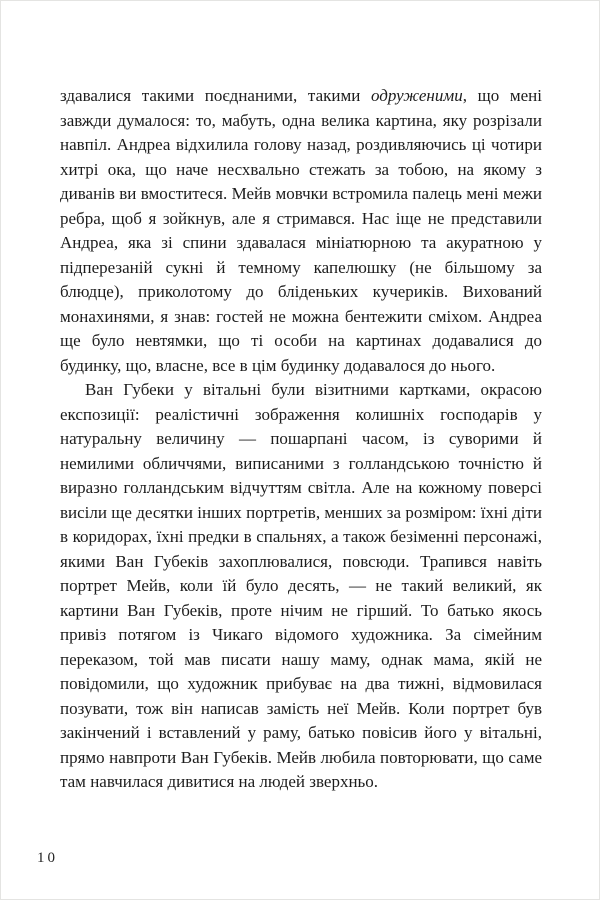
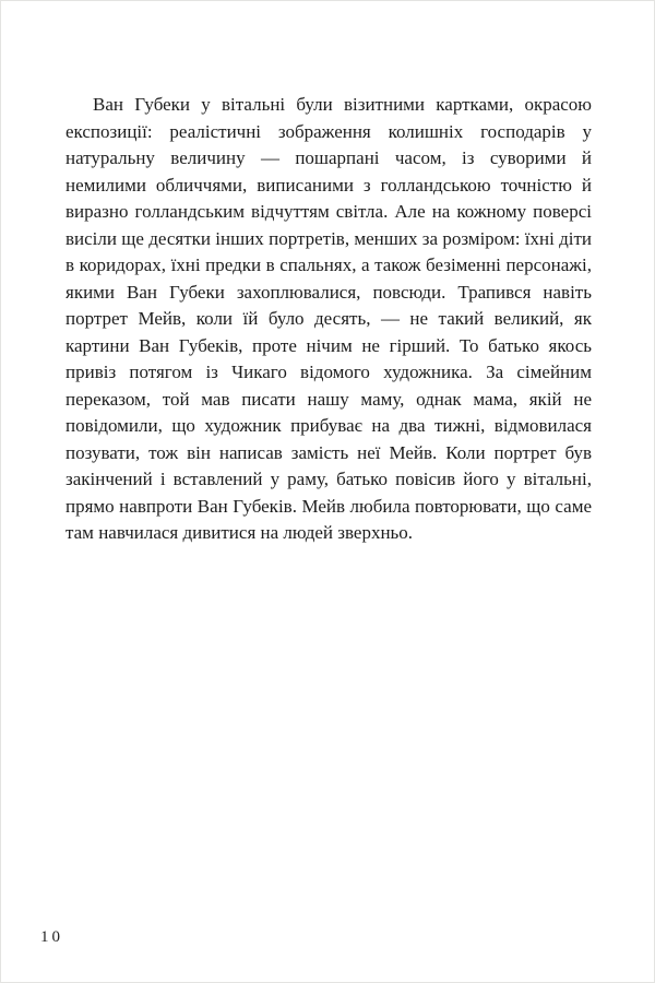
- здавалися такими поєднаними, такими одруженими, що мені завжди думалося: то, мабуть, одна велика картина, яку розрізали навпіл. Андреа відхилила голову назад, роздивляючись ці чотири хитрі ока, що наче несхвально стежать за тобою, на якому з диванів ви вмоститеся. Мейв мовчки встромила палець мені межи ребра, щоб я зойкнув, але я стримався. Нас іще не представили Андреа, яка зі спини здавалася мініатюрною та акуратною у підперезаній сукні й темному капелюшку (не більшому за блюдце), приколотому до бліденьких кучериків. Вихований монахинями, я знав: гостей не можна бентежити сміхом. Андреа ще було невтямки, що ті особи на картинах додавалися до будинку, що, власне, все в цім будинку додавалося до нього.
- Ван Губеки у вітальні були візитними картками, окрасою експозиції: реалістичні зображення колишніх господарів у натуральну величину — пошарпані часом, із суворими й немилими обличчями, виписаними з голландською точністю й виразно голландським відчуттям світла. Але на кожному поверсі висіли ще десятки інших портретів, менших за розміром: їхні діти в коридорах, їхні предки в спальнях, а також безіменні персонажі, якими Ван Губеків захоплювалися, повсюди. Трапився навіть портрет Мейв, коли їй було десять, — не такий великий, як картини Ван Губеків, проте нічим не гірший. То батько якось привіз потягом із Чикаго відомого художника. За сімейним переказом, той мав писати нашу маму, однак мама, якій не повідомили, що художник прибуває на два тижні, відмовилася позувати, тож він написав замість неї Мейв. Коли портрет був закінчений і вставлений у раму, батько повісив його у вітальні, прямо навпроти Ван Губеків. Мейв любила повторювати, що саме там навчилася дивитися на людей зверхньо.
+ Ван Губеки у вітальні були візитними картками, окрасою експозиції: реалістичні зображення колишніх господарів у натуральну величину — пошарпані часом, із суворими й немилими обличчями, виписаними з голландською точністю й виразно голландським відчуттям світла. Але на кожному поверсі висіли ще десятки інших портретів, менших за розміром: їхні діти в коридорах, їхні предки в спальнях, а також безіменні персонажі, якими Ван Губеки захоплювалися, повсюди. Трапився навіть портрет Мейв, коли їй було десять, — не такий великий, як картини Ван Губеків, проте нічим не гірший. То батько якось привіз потягом із Чикаго відомого художника. За сімейним переказом, той мав писати нашу маму, однак мама, якій не повідомили, що художник прибуває на два тижні, відмовилася позувати, тож він написав замість неї Мейв. Коли портрет був закінчений і вставлений у раму, батько повісив його у вітальні, прямо навпроти Ван Губеків. Мейв любила повторювати, що саме там навчилася дивитися на людей зверхньо.
  10
